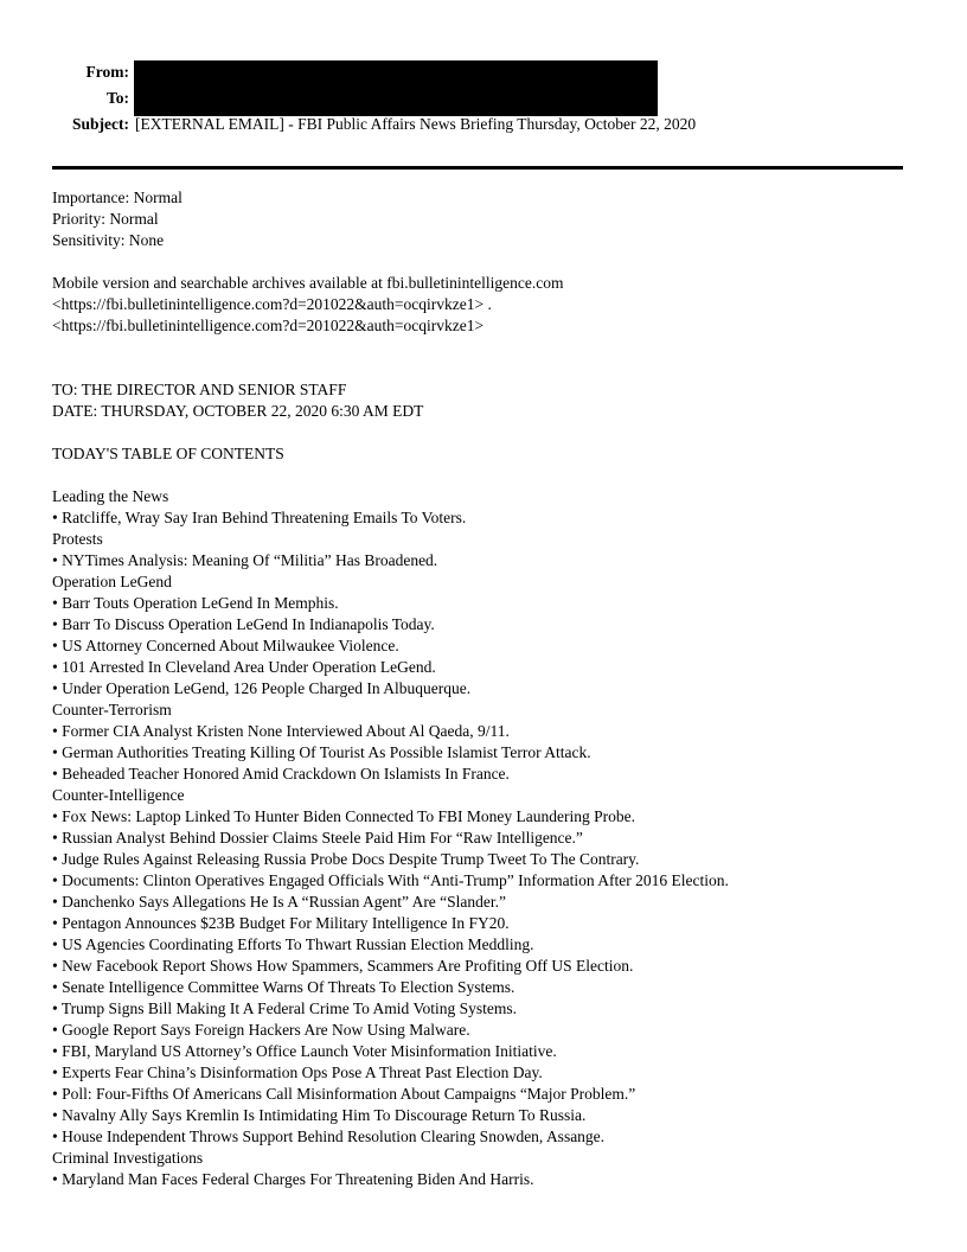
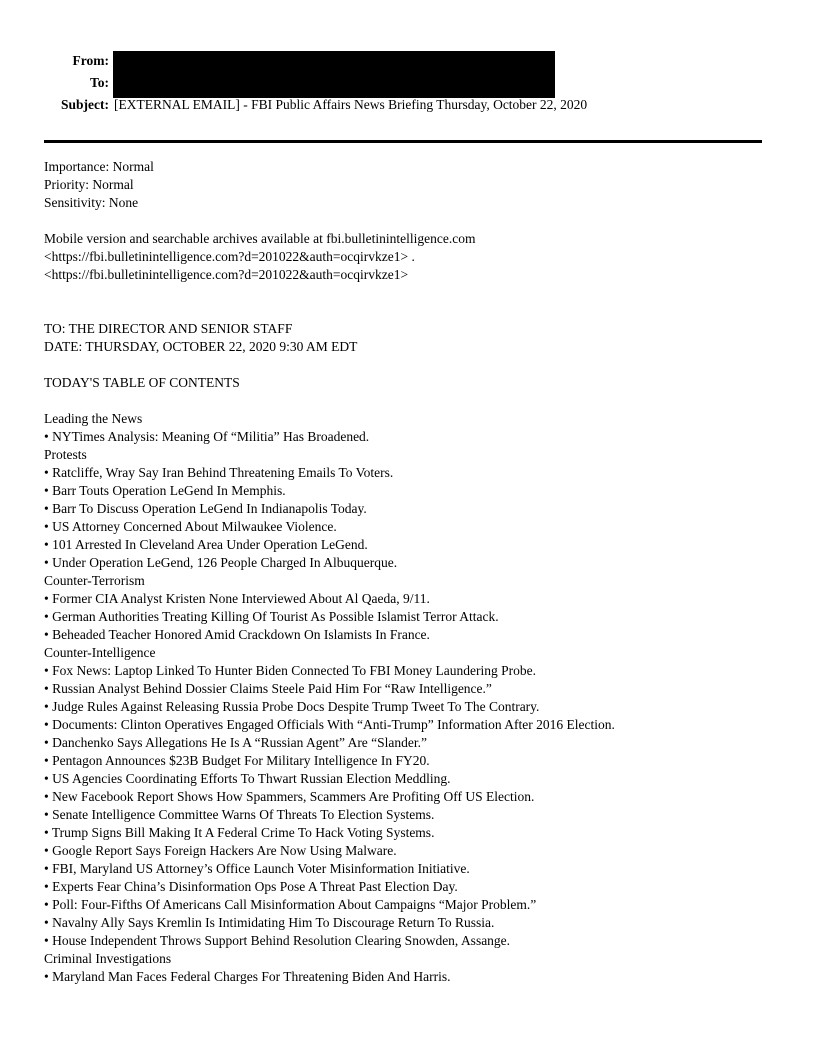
  From:
  To:
  Subject:
  [EXTERNAL EMAIL] - FBI Public Affairs News Briefing Thursday, October 22, 2020
  Importance: Normal
  Priority: Normal
  Sensitivity: None
  Mobile version and searchable archives available at fbi.bulletinintelligence.com
  <https://fbi.bulletinintelligence.com?d=201022&auth=ocqirvkze1> .
  <https://fbi.bulletinintelligence.com?d=201022&auth=ocqirvkze1>
  TO: THE DIRECTOR AND SENIOR STAFF
- DATE: THURSDAY, OCTOBER 22, 2020 6:30 AM EDT
+ DATE: THURSDAY, OCTOBER 22, 2020 9:30 AM EDT
  TODAY'S TABLE OF CONTENTS
  Leading the News
- • Ratcliffe, Wray Say Iran Behind Threatening Emails To Voters.
+ • NYTimes Analysis: Meaning Of “Militia” Has Broadened.
  Protests
- • NYTimes Analysis: Meaning Of “Militia” Has Broadened.
+ • Ratcliffe, Wray Say Iran Behind Threatening Emails To Voters.
- Operation LeGend
  • Barr Touts Operation LeGend In Memphis.
  • Barr To Discuss Operation LeGend In Indianapolis Today.
  • US Attorney Concerned About Milwaukee Violence.
  • 101 Arrested In Cleveland Area Under Operation LeGend.
  • Under Operation LeGend, 126 People Charged In Albuquerque.
  Counter-Terrorism
  • Former CIA Analyst Kristen None Interviewed About Al Qaeda, 9/11.
  • German Authorities Treating Killing Of Tourist As Possible Islamist Terror Attack.
  • Beheaded Teacher Honored Amid Crackdown On Islamists In France.
  Counter-Intelligence
  • Fox News: Laptop Linked To Hunter Biden Connected To FBI Money Laundering Probe.
  • Russian Analyst Behind Dossier Claims Steele Paid Him For “Raw Intelligence.”
  • Judge Rules Against Releasing Russia Probe Docs Despite Trump Tweet To The Contrary.
  • Documents: Clinton Operatives Engaged Officials With “Anti-Trump” Information After 2016 Election.
  • Danchenko Says Allegations He Is A “Russian Agent” Are “Slander.”
  • Pentagon Announces $23B Budget For Military Intelligence In FY20.
  • US Agencies Coordinating Efforts To Thwart Russian Election Meddling.
  • New Facebook Report Shows How Spammers, Scammers Are Profiting Off US Election.
  • Senate Intelligence Committee Warns Of Threats To Election Systems.
- • Trump Signs Bill Making It A Federal Crime To Amid Voting Systems.
+ • Trump Signs Bill Making It A Federal Crime To Hack Voting Systems.
  • Google Report Says Foreign Hackers Are Now Using Malware.
  • FBI, Maryland US Attorney’s Office Launch Voter Misinformation Initiative.
  • Experts Fear China’s Disinformation Ops Pose A Threat Past Election Day.
  • Poll: Four-Fifths Of Americans Call Misinformation About Campaigns “Major Problem.”
  • Navalny Ally Says Kremlin Is Intimidating Him To Discourage Return To Russia.
  • House Independent Throws Support Behind Resolution Clearing Snowden, Assange.
  Criminal Investigations
  • Maryland Man Faces Federal Charges For Threatening Biden And Harris.
